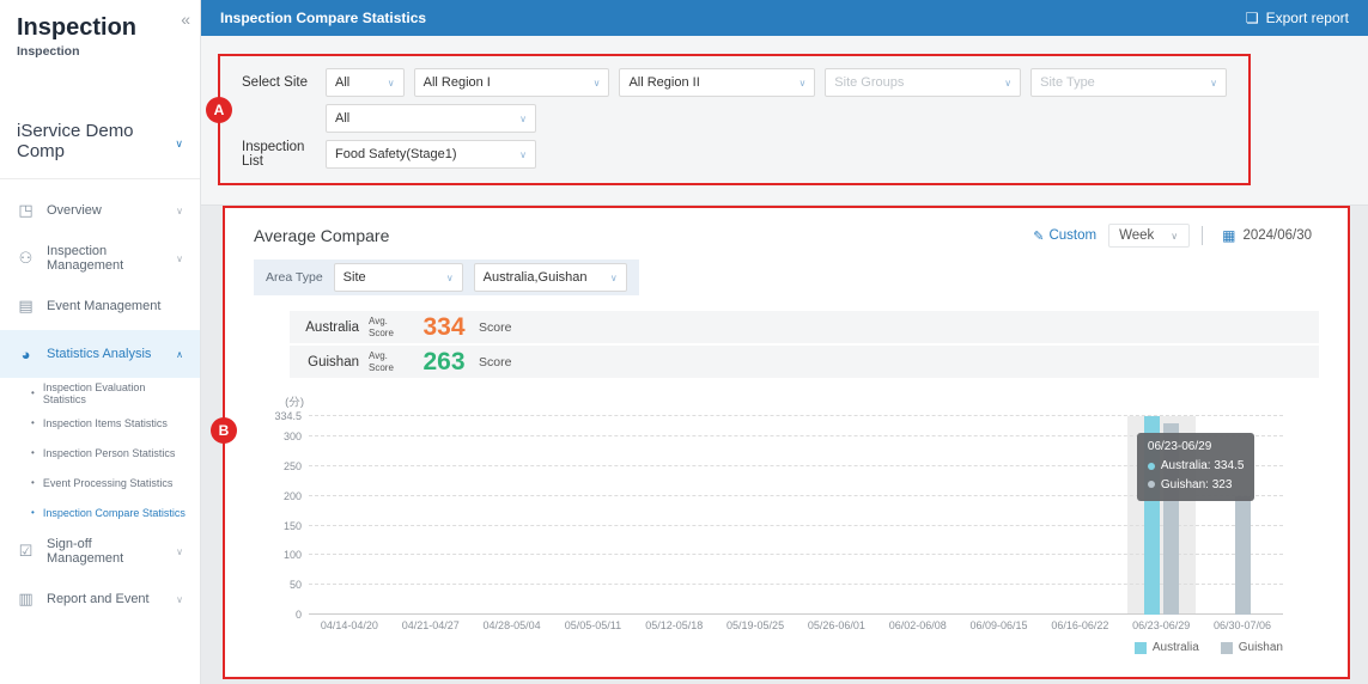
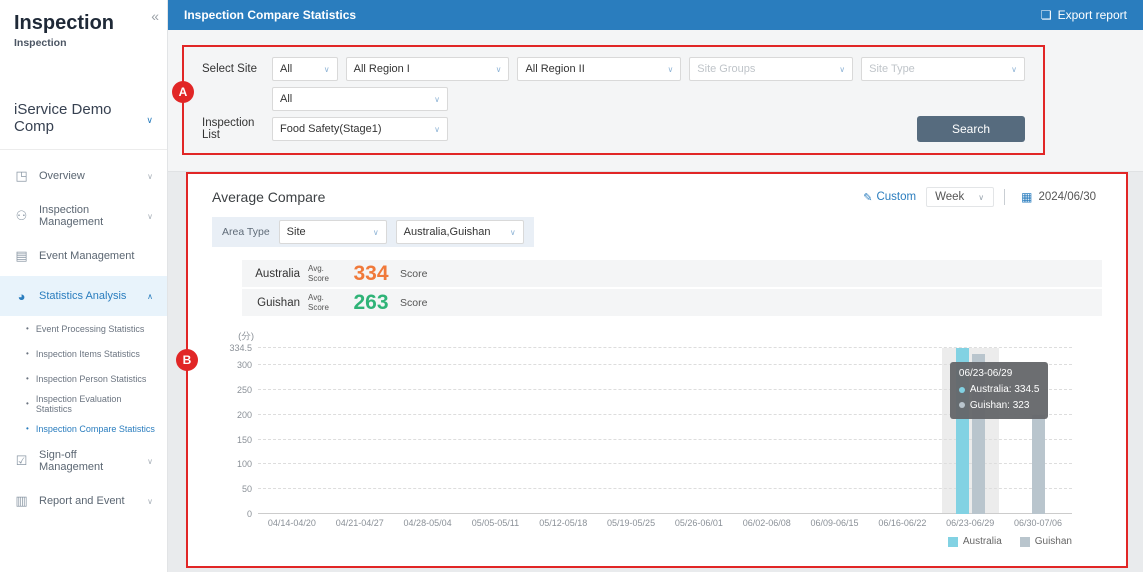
  «
  Inspection
  Inspection
  iService Demo Comp
  ∨
  ◳
  Overview
  ∨
  ⚇
  Inspection Management
  ∨
  ▤
  Event Management
  ◕
  Statistics Analysis
  ∧
  •
- Inspection Evaluation Statistics
+ Event Processing Statistics
  •
  Inspection Items Statistics
  •
  Inspection Person Statistics
  •
- Event Processing Statistics
+ Inspection Evaluation Statistics
  •
  Inspection Compare Statistics
  ☑
  Sign-off Management
  ∨
  ▥
  Report and Event
  ∨
  Inspection Compare Statistics
  ❏
  Export report
  A
  Select Site
  All
  ∨
  All Region I
  ∨
  All Region II
  ∨
  Site Groups
  ∨
  Site Type
  ∨
  All
  ∨
  Inspection List
  Food Safety(Stage1)
  ∨
+ Search
  B
  Average Compare
  ✎
  Custom
  Week
  ∨
  ▦
  2024/06/30
  Area Type
  Site
  ∨
  Australia,Guishan
  ∨
  Australia
  Avg. Score
  334
  Score
  Guishan
  Avg. Score
  263
  Score
  (分)
  06/23-06/29
  Australia: 334.5
  Guishan: 323
  0
  50
  100
  150
  200
  250
  300
  334.5
  04/14-04/20
  04/21-04/27
  04/28-05/04
  05/05-05/11
  05/12-05/18
  05/19-05/25
  05/26-06/01
  06/02-06/08
  06/09-06/15
  06/16-06/22
  06/23-06/29
  06/30-07/06
  Australia
  Guishan
